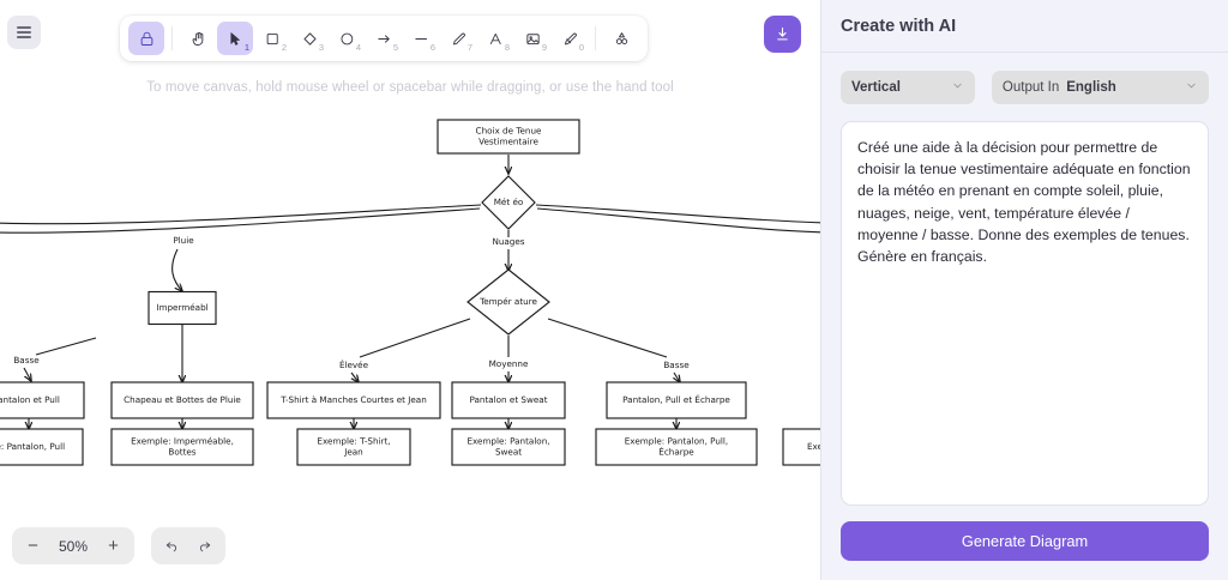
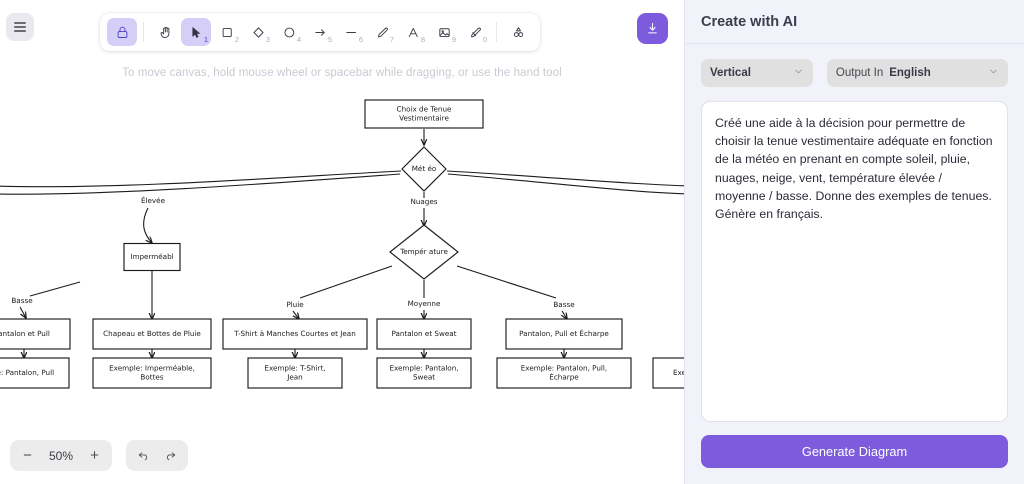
  Choix de Tenue Vestimentaire
  Mét éo
  Imperméabl
  Tempér ature
  antalon et Pull
  Chapeau et Bottes de Pluie
  T-Shirt à Manches Courtes et Jean
  Pantalon et Sweat
  Pantalon, Pull et Écharpe
  : Pantalon, Pull
  Exemple: Imperméable, Bottes
  Exemple: T-Shirt, Jean
  Exemple: Pantalon, Sweat
  Exemple: Pantalon, Pull, Écharpe
  Exe
- Pluie
+ Élevée
  Nuages
- Élevée
+ Pluie
  Moyenne
  Basse
  Basse
  1
  2
  3
  4
  5
  6
  7
  8
  9
  0
  To move canvas, hold mouse wheel or spacebar while dragging, or use the hand tool
  −
  50%
  +
  Create with AI
  Vertical
  Output In
  English
  Generate Diagram
